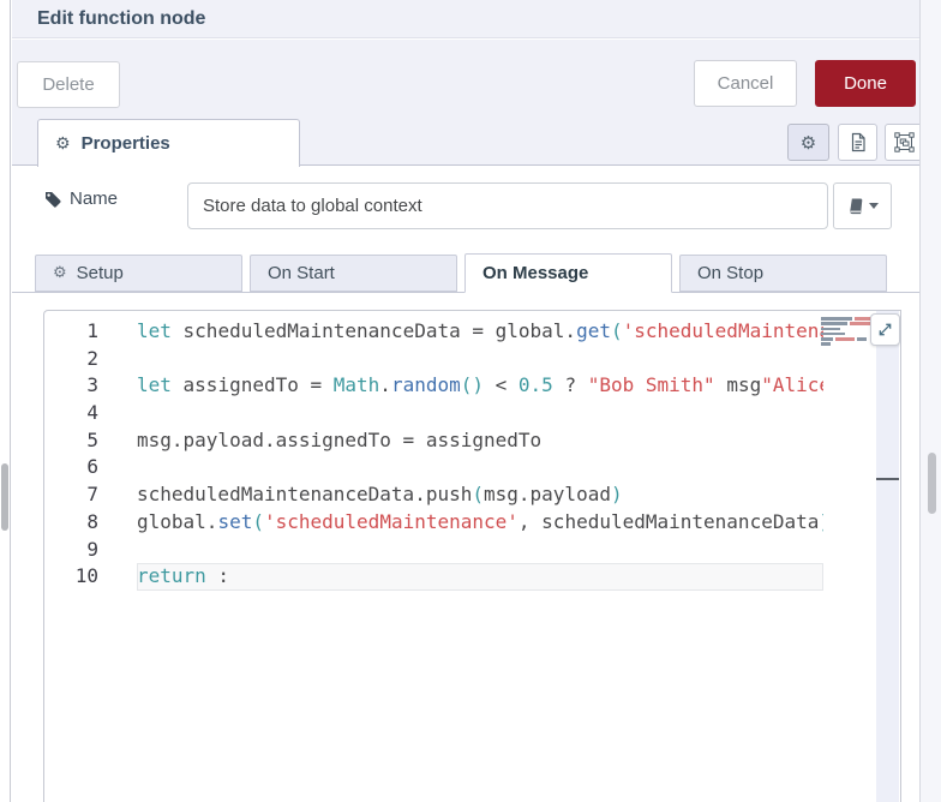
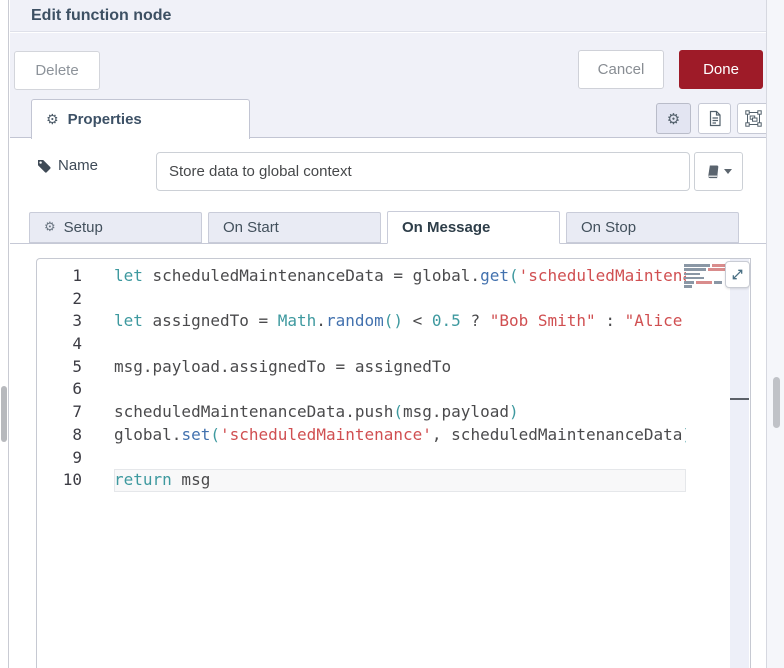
  Edit function node
  Delete
  Cancel
  Done
  ⚙
  Properties
  ⚙
  Name
  Store data to global context
  ⚙
  Setup
  On Start
  On Message
  On Stop
  1
  let scheduledMaintenanceData = global.get('scheduledMainten
  2
  3
- let assignedTo = Math.random() < 0.5 ? "Bob Smith" msg"Alic
+ let assignedTo = Math.random() < 0.5 ? "Bob Smith" : "Alice
  4
  5
  msg.payload.assignedTo = assignedTo
  6
  7
  scheduledMaintenanceData.push(msg.payload)
  8
  global.set('scheduledMaintenance', scheduledMaintenanceData
  9
  10
- return :
+ return msg
